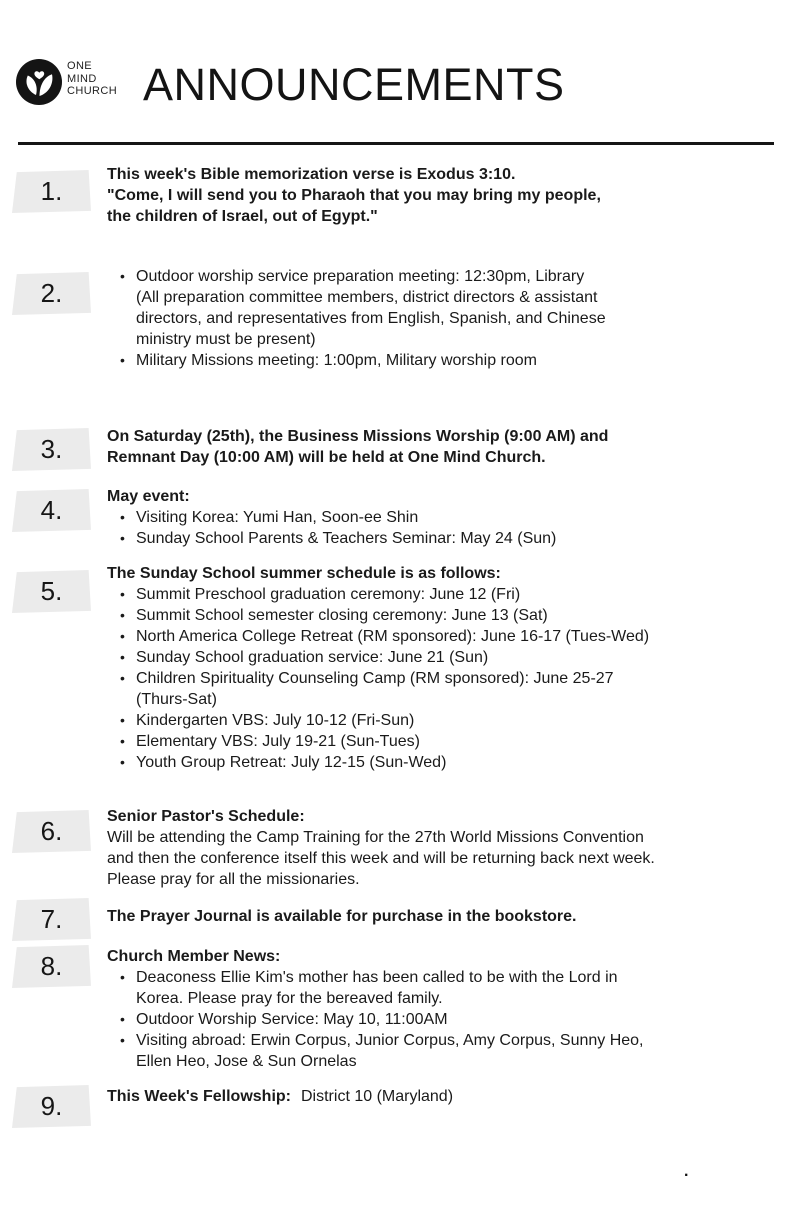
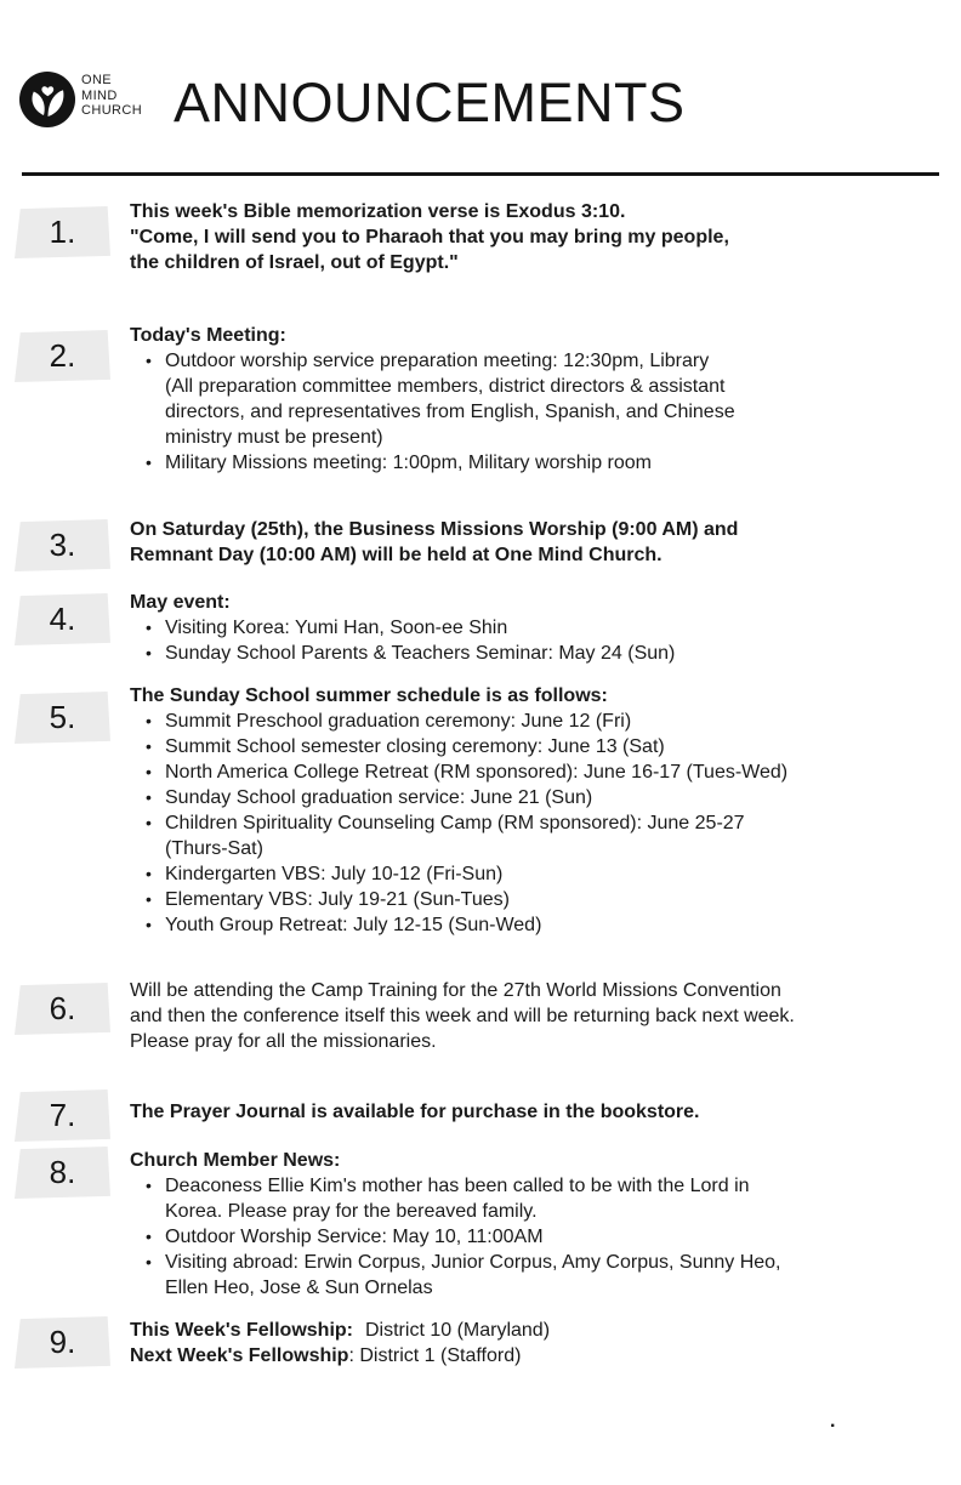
  ONE
  MIND
  CHURCH
  ANNOUNCEMENTS
  1.
  This week's Bible memorization verse is Exodus 3:10.
  "Come, I will send you to Pharaoh that you may bring my people,
  the children of Israel, out of Egypt."
  2.
+ Today's Meeting:
  •
  Outdoor worship service preparation meeting: 12:30pm, Library
  (All preparation committee members, district directors & assistant
  directors, and representatives from English, Spanish, and Chinese
  ministry must be present)
  •
  Military Missions meeting: 1:00pm, Military worship room
  3.
  On Saturday (25th), the Business Missions Worship (9:00 AM) and
  Remnant Day (10:00 AM) will be held at One Mind Church.
  4.
  May event:
  •
  Visiting Korea: Yumi Han, Soon-ee Shin
  •
  Sunday School Parents & Teachers Seminar: May 24 (Sun)
  5.
  The Sunday School summer schedule is as follows:
  •
  Summit Preschool graduation ceremony: June 12 (Fri)
  •
  Summit School semester closing ceremony: June 13 (Sat)
  •
  North America College Retreat (RM sponsored): June 16-17 (Tues-Wed)
  •
  Sunday School graduation service: June 21 (Sun)
  •
  Children Spirituality Counseling Camp (RM sponsored): June 25-27
  (Thurs-Sat)
  •
  Kindergarten VBS: July 10-12 (Fri-Sun)
  •
  Elementary VBS: July 19-21 (Sun-Tues)
  •
  Youth Group Retreat: July 12-15 (Sun-Wed)
  6.
- Senior Pastor's Schedule:
  Will be attending the Camp Training for the 27th World Missions Convention
  and then the conference itself this week and will be returning back next week.
  Please pray for all the missionaries.
  7.
  The Prayer Journal is available for purchase in the bookstore.
  8.
  Church Member News:
  •
  Deaconess Ellie Kim's mother has been called to be with the Lord in
  Korea. Please pray for the bereaved family.
  •
  Outdoor Worship Service: May 10, 11:00AM
  •
  Visiting abroad: Erwin Corpus, Junior Corpus, Amy Corpus, Sunny Heo,
  Ellen Heo, Jose & Sun Ornelas
  9.
  This Week's Fellowship: District 10 (Maryland)
+ Next Week's Fellowship: District 1 (Stafford)
  .
